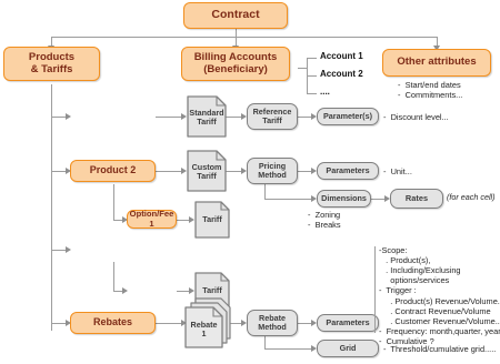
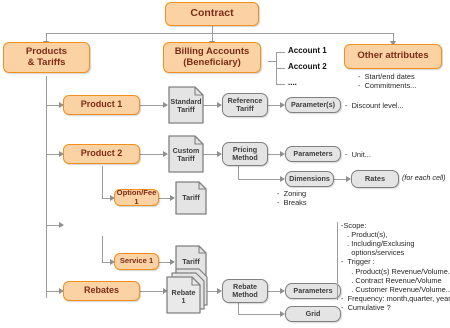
  Contract
  Products
  & Tariffs
  Billing Accounts
  (Beneficiary)
  Other attributes
  Account 1
  Account 2
  ....
  - Start/end dates
  - Commitments...
+ Product 1
  Standard
  Tariff
  Reference
  Tariff
  Parameter(s)
  - Discount level...
  Product 2
  Custom
  Tariff
  Pricing
  Method
  Parameters
  - Unit...
  Dimensions
  - Zoning
  - Breaks
  Rates
  (for each cell)
  Option/Fee 1
  Tariff
+ Service 1
  Tariff
  Rebates
  Rebate
  1
  Rebate
  Method
  Parameters
  Grid
  -Scope:
  . Product(s),
  . Including/Exclusing
  options/services
  - Trigger :
  . Product(s) Revenue/Volume.
  . Contract Revenue/Volume
  . Customer Revenue/Volume..
  - Frequency: month,quarter, year
  - Cumulative ?
- - Threshold/cumulative grid.....
